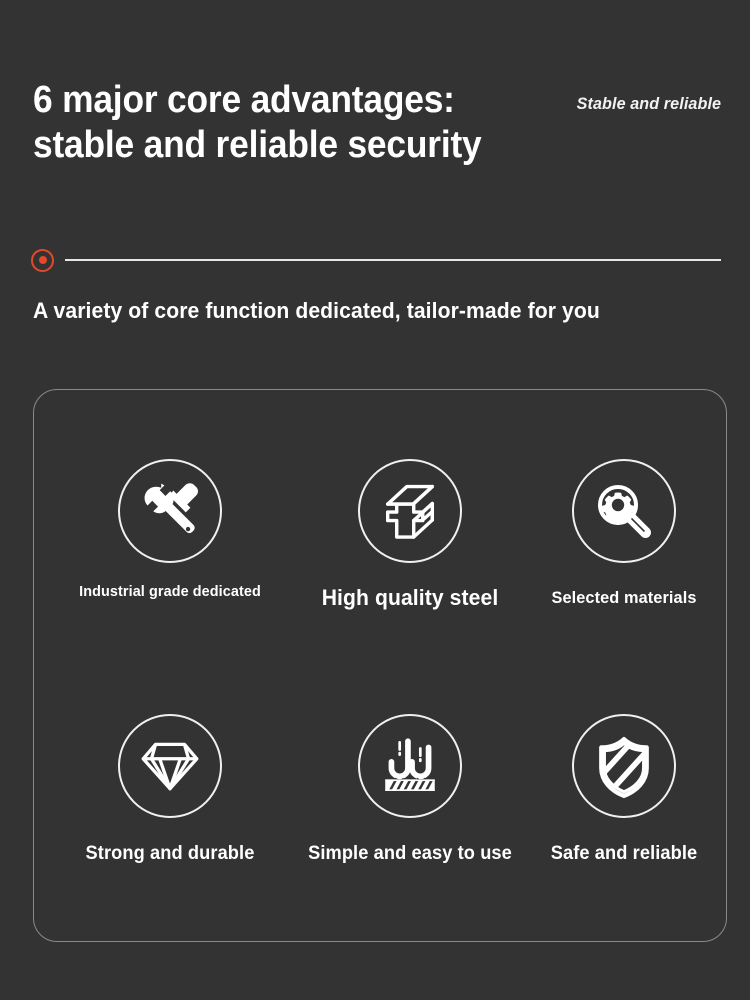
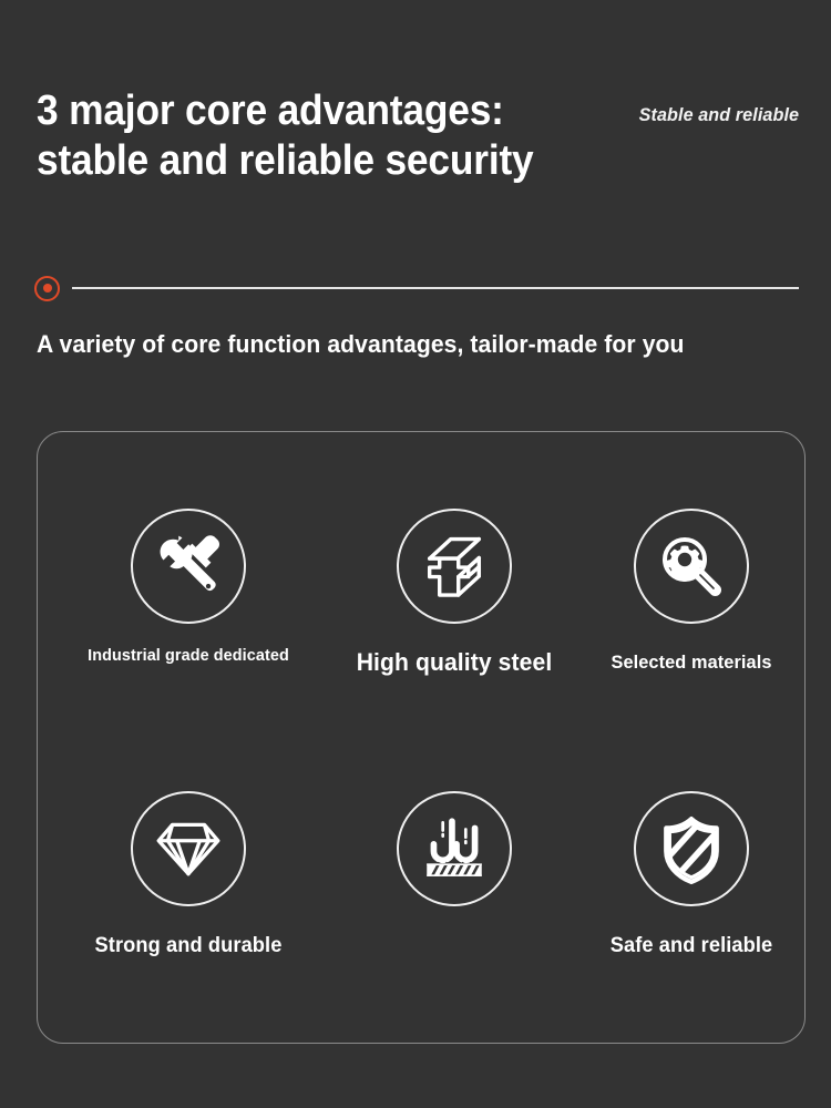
- 6 major core advantages: stable and reliable security
+ 3 major core advantages: stable and reliable security
  Stable and reliable
- A variety of core function dedicated, tailor-made for you
+ A variety of core function advantages, tailor-made for you
  Industrial grade dedicated
  High quality steel
  Selected materials
  Strong and durable
- Simple and easy to use
  Safe and reliable
